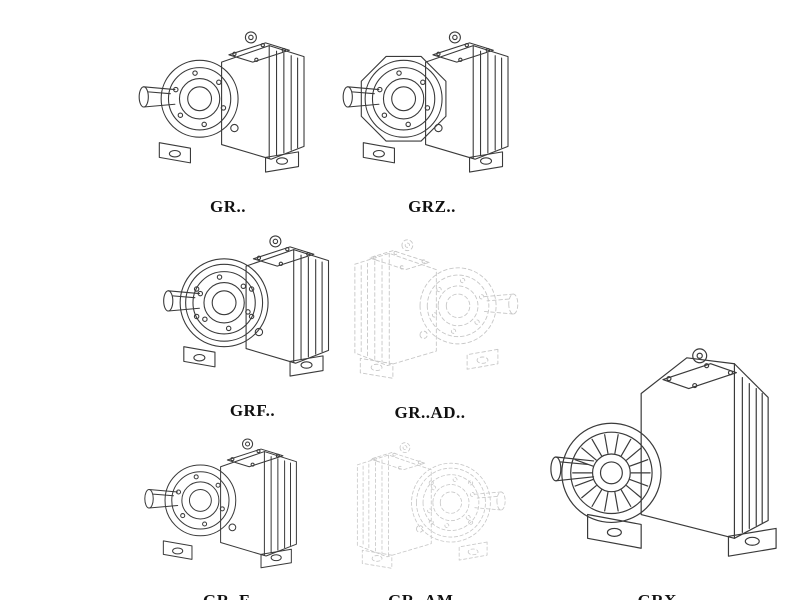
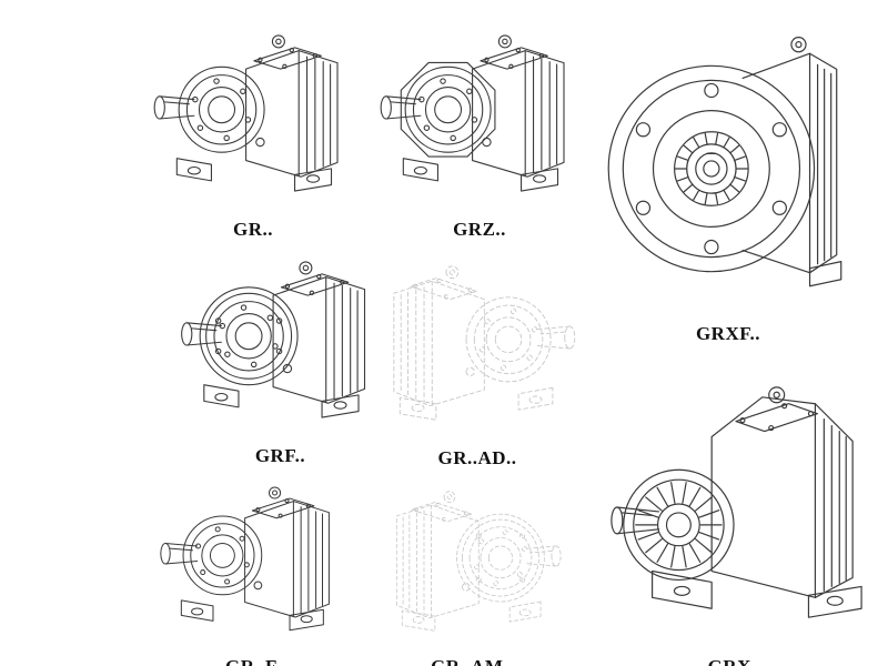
  GR..
  GRZ..
+ GRXF..
  GRF..
  GR..AD..
